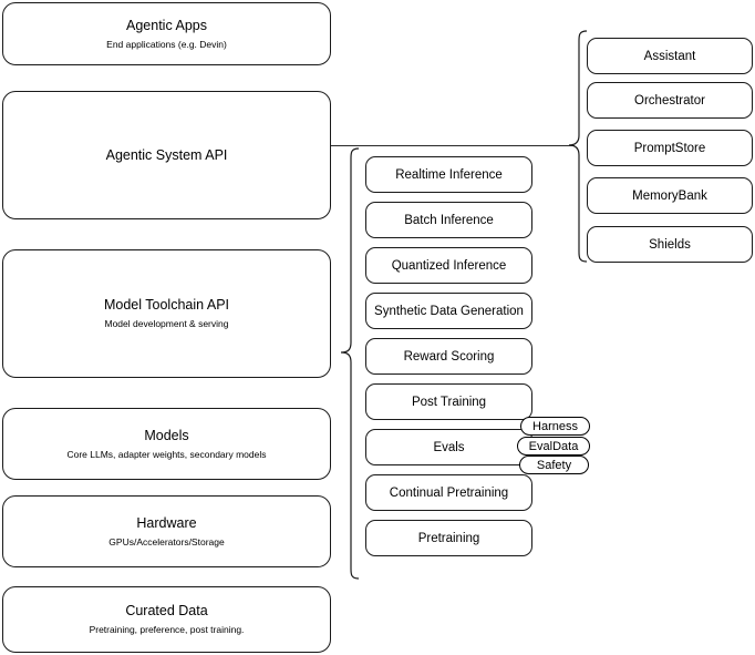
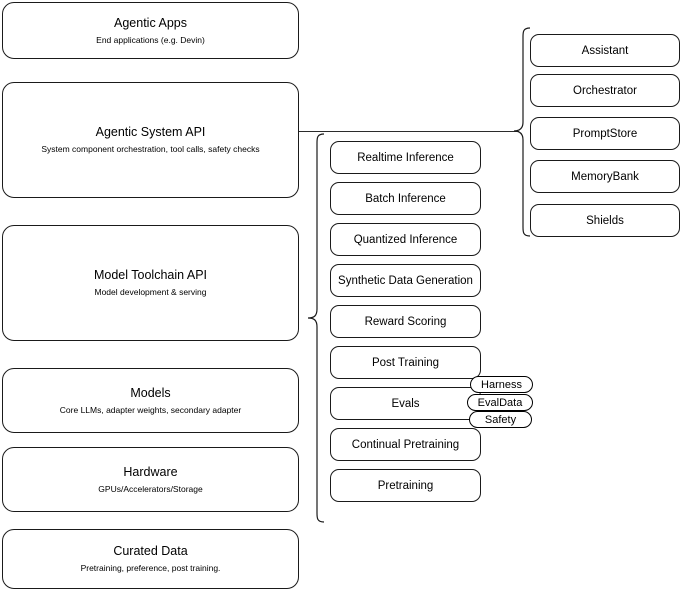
  Agentic Apps
  End applications (e.g. Devin)
  Agentic System API
+ System component orchestration, tool calls, safety checks
  Model Toolchain API
  Model development & serving
  Models
- Core LLMs, adapter weights, secondary models
+ Core LLMs, adapter weights, secondary adapter
  Hardware
  GPUs/Accelerators/Storage
  Curated Data
  Pretraining, preference, post training.
  Realtime Inference
  Batch Inference
  Quantized Inference
  Synthetic Data Generation
  Reward Scoring
  Post Training
  Evals
  Continual Pretraining
  Pretraining
  Harness
  EvalData
  Safety
  Assistant
  Orchestrator
  PromptStore
  MemoryBank
  Shields
